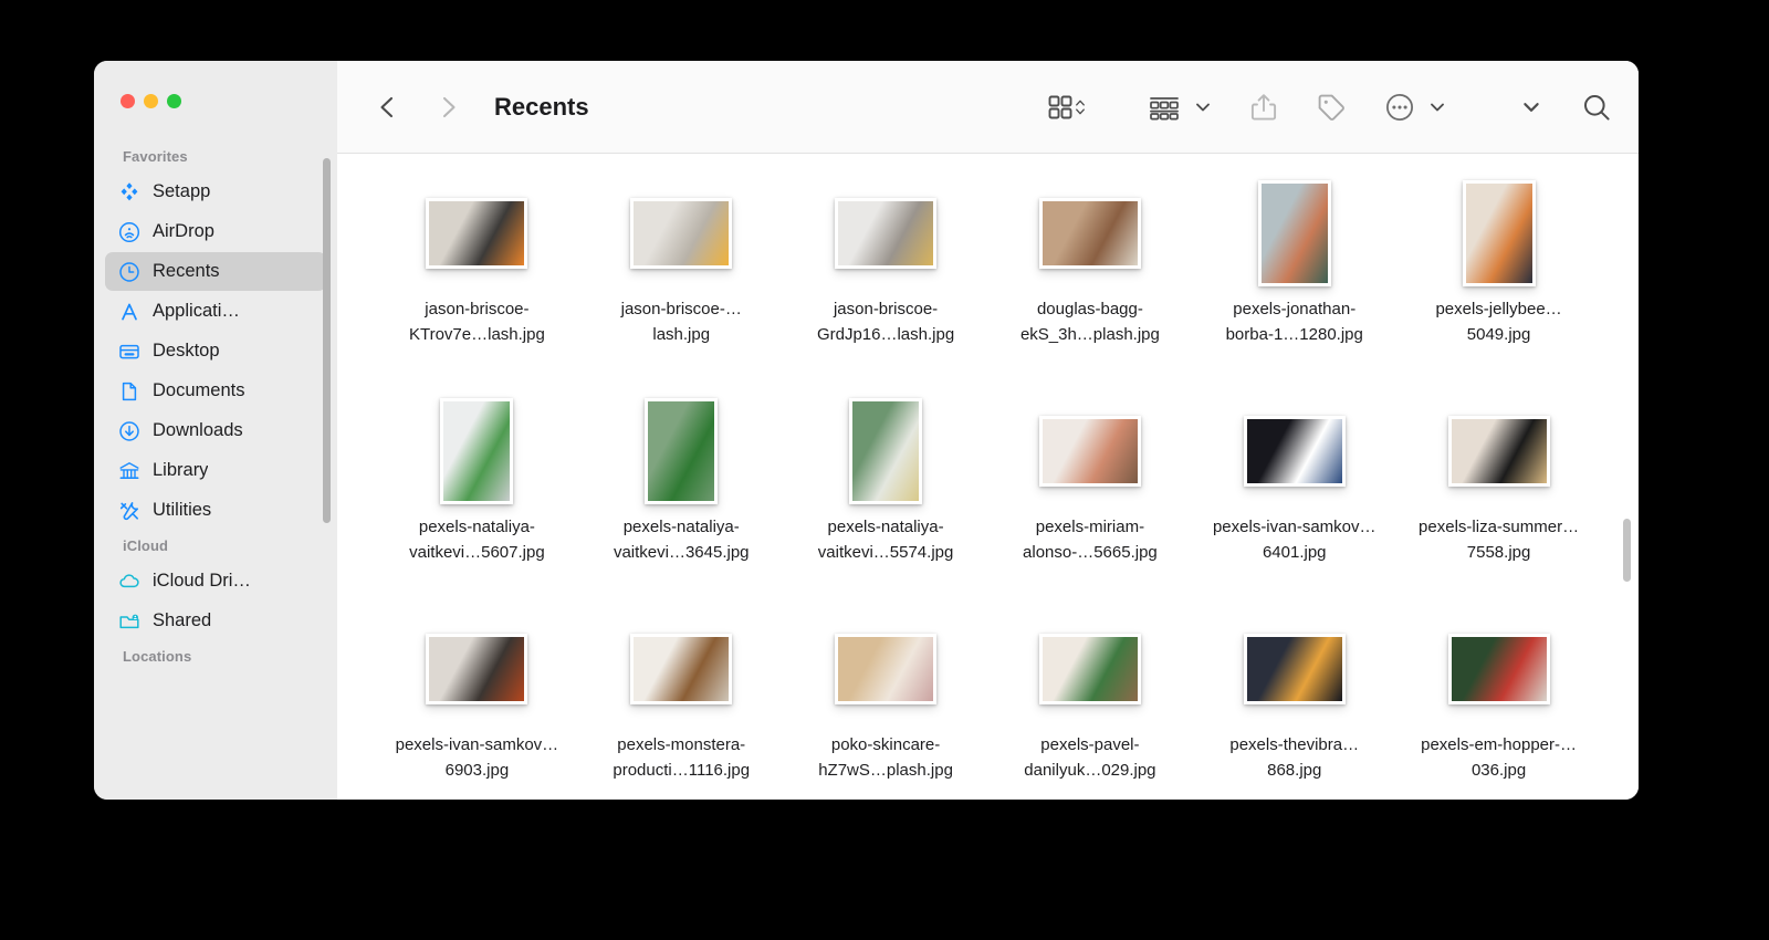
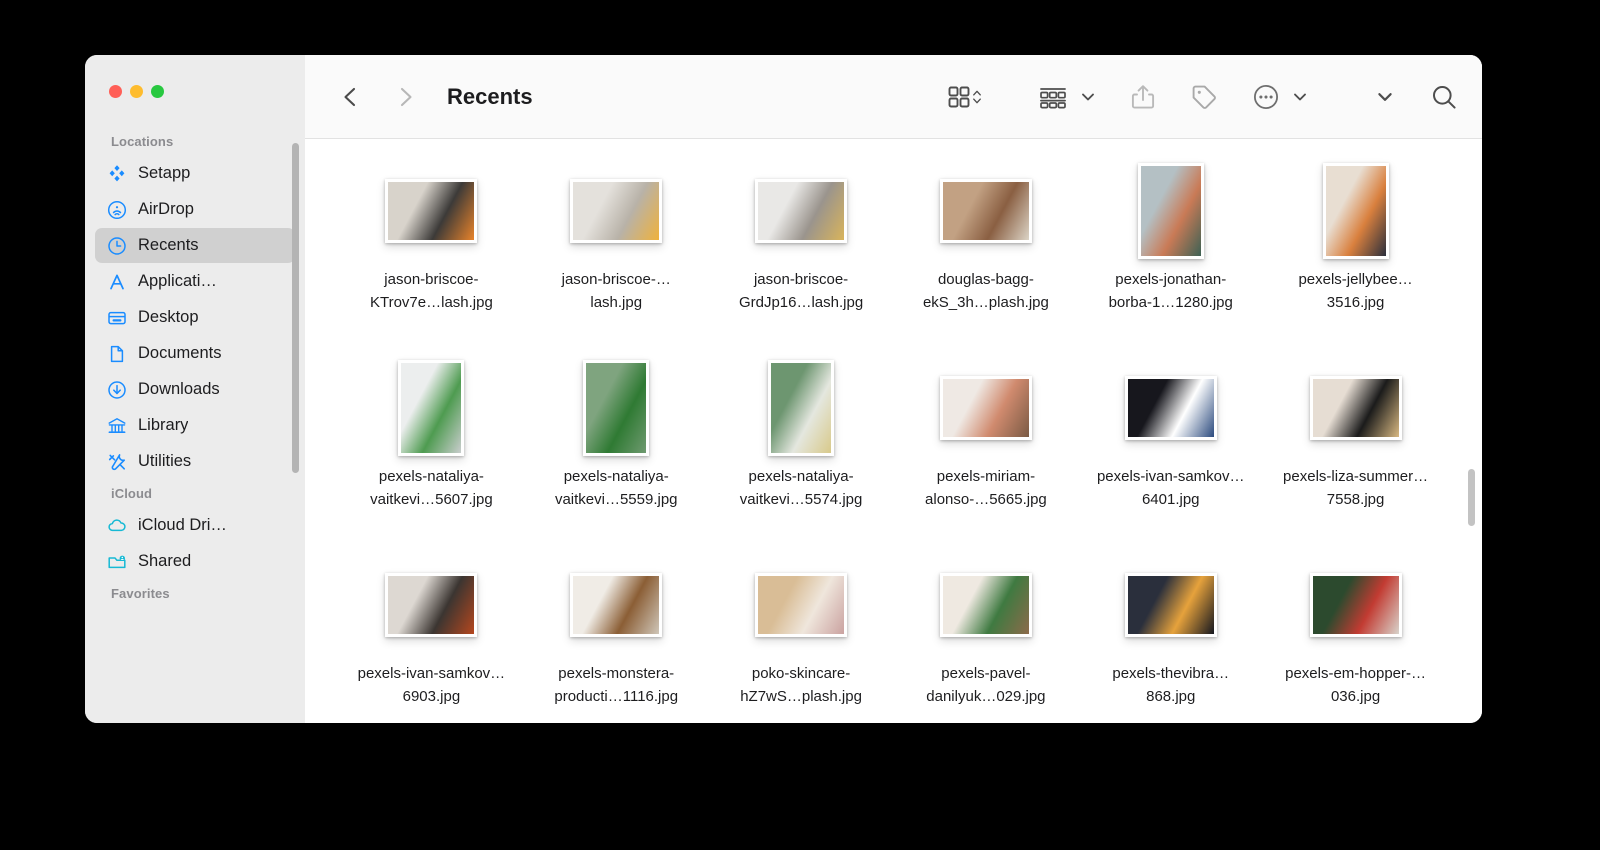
- Favorites
+ Locations
  Setapp
  AirDrop
  Recents
  Applicati…
  Desktop
  Documents
  Downloads
  Library
  Utilities
  iCloud
  iCloud Dri…
  Shared
- Locations
+ Favorites
  Recents
  jason-briscoe-KTrov7e…lash.jpg
  jason-briscoe-…lash.jpg
  jason-briscoe-GrdJp16…lash.jpg
  douglas-bagg-ekS_3h…plash.jpg
  pexels-jonathan-borba-1…1280.jpg
- pexels-jellybee…5049.jpg
+ pexels-jellybee…3516.jpg
  pexels-nataliya-vaitkevi…5607.jpg
- pexels-nataliya-vaitkevi…3645.jpg
+ pexels-nataliya-vaitkevi…5559.jpg
  pexels-nataliya-vaitkevi…5574.jpg
  pexels-miriam-alonso-…5665.jpg
  pexels-ivan-samkov…6401.jpg
  pexels-liza-summer…7558.jpg
  pexels-ivan-samkov…6903.jpg
  pexels-monstera-producti…1116.jpg
  poko-skincare-hZ7wS…plash.jpg
  pexels-pavel-danilyuk…029.jpg
  pexels-thevibra…868.jpg
  pexels-em-hopper-…036.jpg
